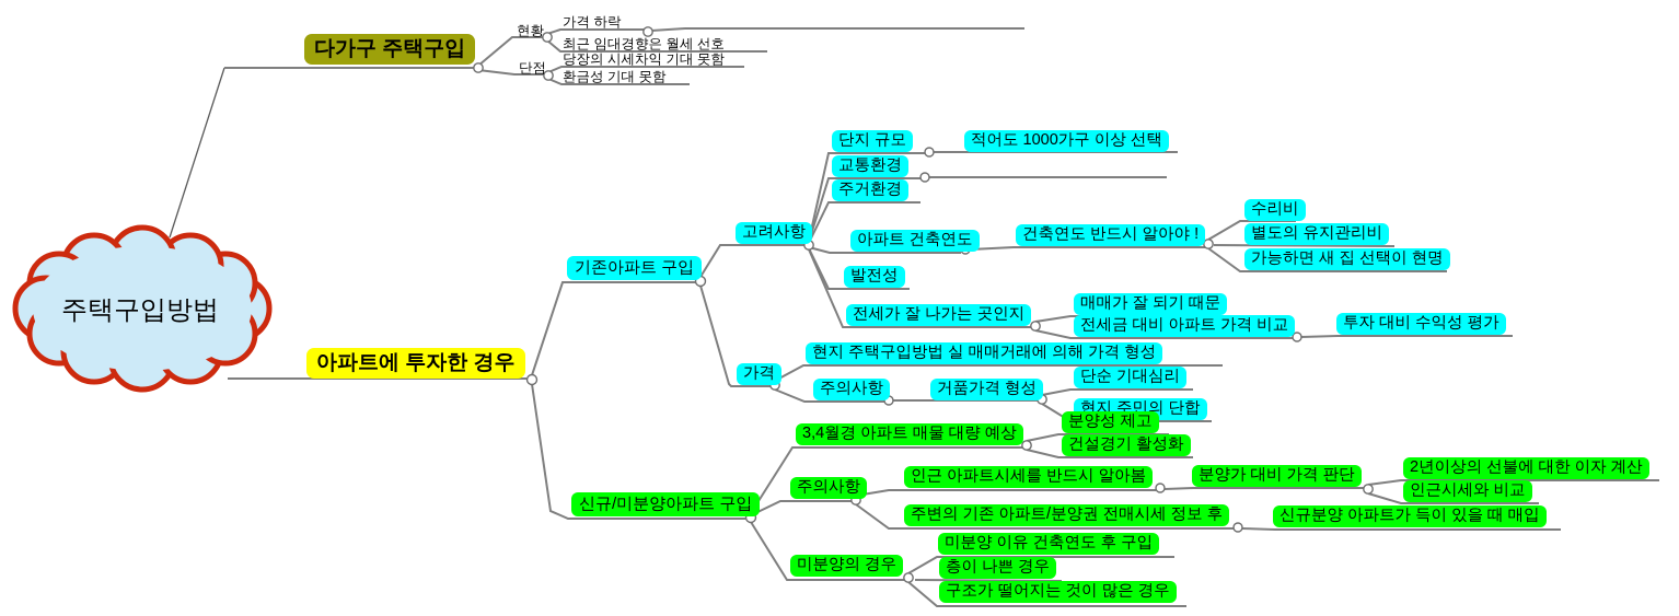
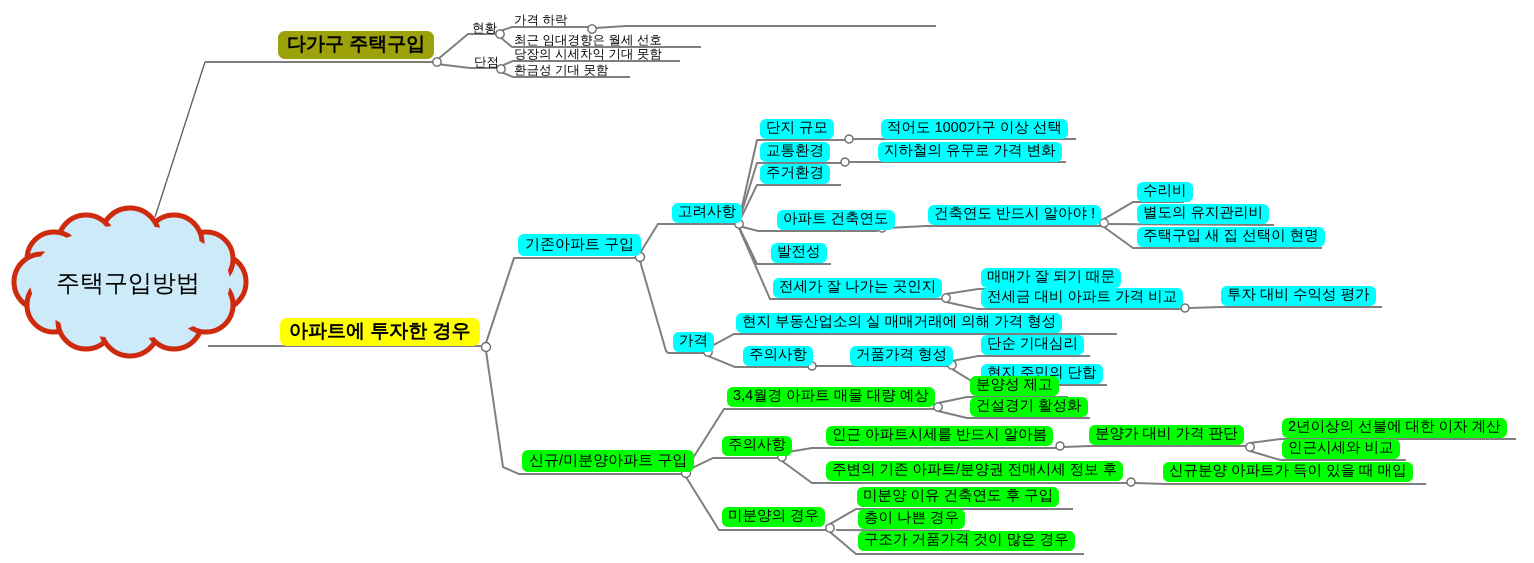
  주택구입방법
  다가구 주택구입
  현황
  가격 하락
  최근 임대경향은 월세 선호
  단점
  당장의 시세차익 기대 못함
  환금성 기대 못함
  아파트에 투자한 경우
  기존아파트 구입
  고려사항
  단지 규모
  적어도 1000가구 이상 선택
  교통환경
+ 지하철의 유무로 가격 변화
  주거환경
  아파트 건축연도
  건축연도 반드시 알아야 !
  수리비
  별도의 유지관리비
- 가능하면 새 집 선택이 현명
+ 주택구입 새 집 선택이 현명
  발전성
  전세가 잘 나가는 곳인지
  매매가 잘 되기 때문
  전세금 대비 아파트 가격 비교
  투자 대비 수익성 평가
  가격
- 현지 주택구입방법 실 매매거래에 의해 가격 형성
+ 현지 부동산업소의 실 매매거래에 의해 가격 형성
  주의사항
  거품가격 형성
  단순 기대심리
  현지 주민의 단합
  신규/미분양아파트 구입
  3,4월경 아파트 매물 대량 예상
  분양성 제고
  건설경기 활성화
  주의사항
  인근 아파트시세를 반드시 알아봄
  분양가 대비 가격 판단
  2년이상의 선불에 대한 이자 계산
  인근시세와 비교
  주변의 기존 아파트/분양권 전매시세 정보 후
  신규분양 아파트가 득이 있을 때 매입
  미분양의 경우
  미분양 이유 건축연도 후 구입
  층이 나쁜 경우
- 구조가 떨어지는 것이 많은 경우
+ 구조가 거품가격 것이 많은 경우
